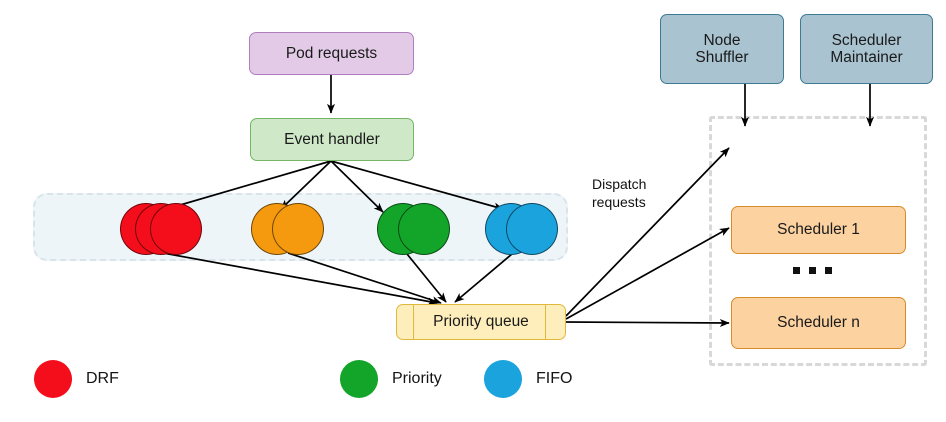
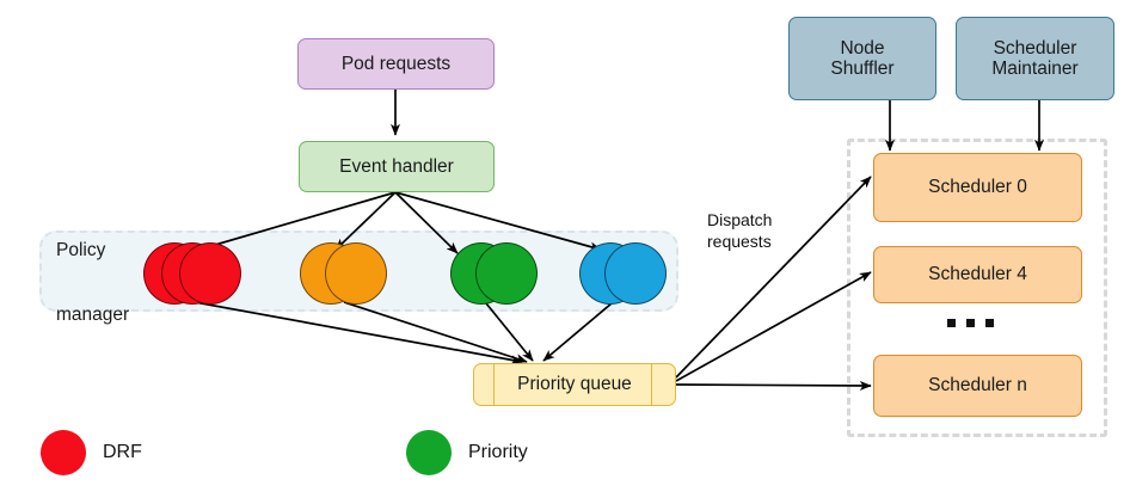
  Pod requests
  Event handler
+ Policy
+ manager
  Priority queue
  Dispatch
  requests
  Node
  Shuffler
  Scheduler
  Maintainer
+ Scheduler 0
- Scheduler 1
+ Scheduler 4
  Scheduler n
  DRF
  Priority
- FIFO
